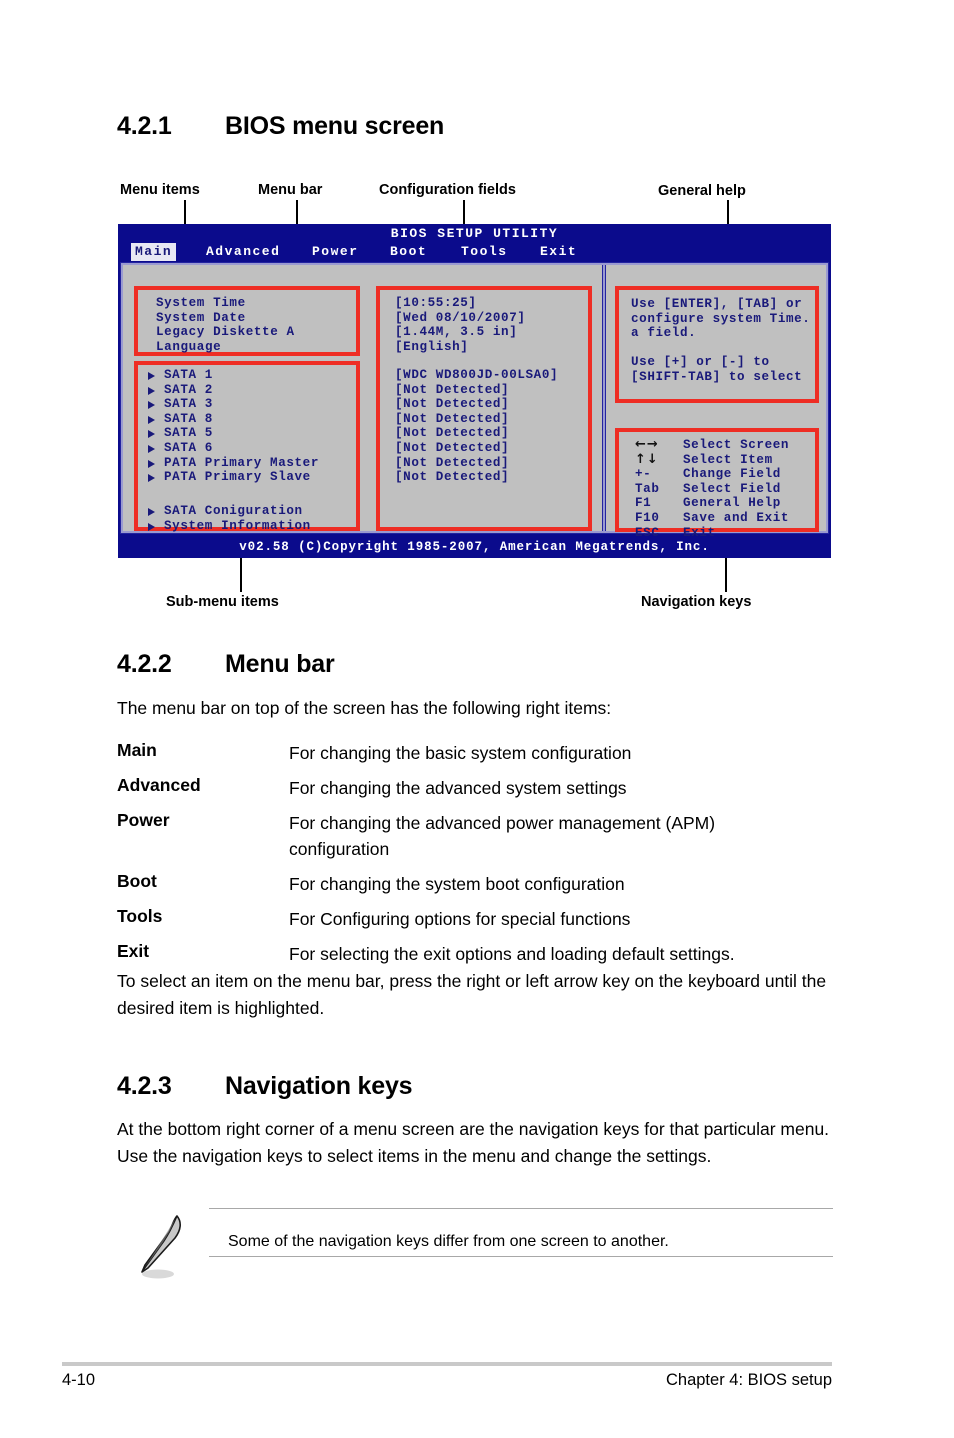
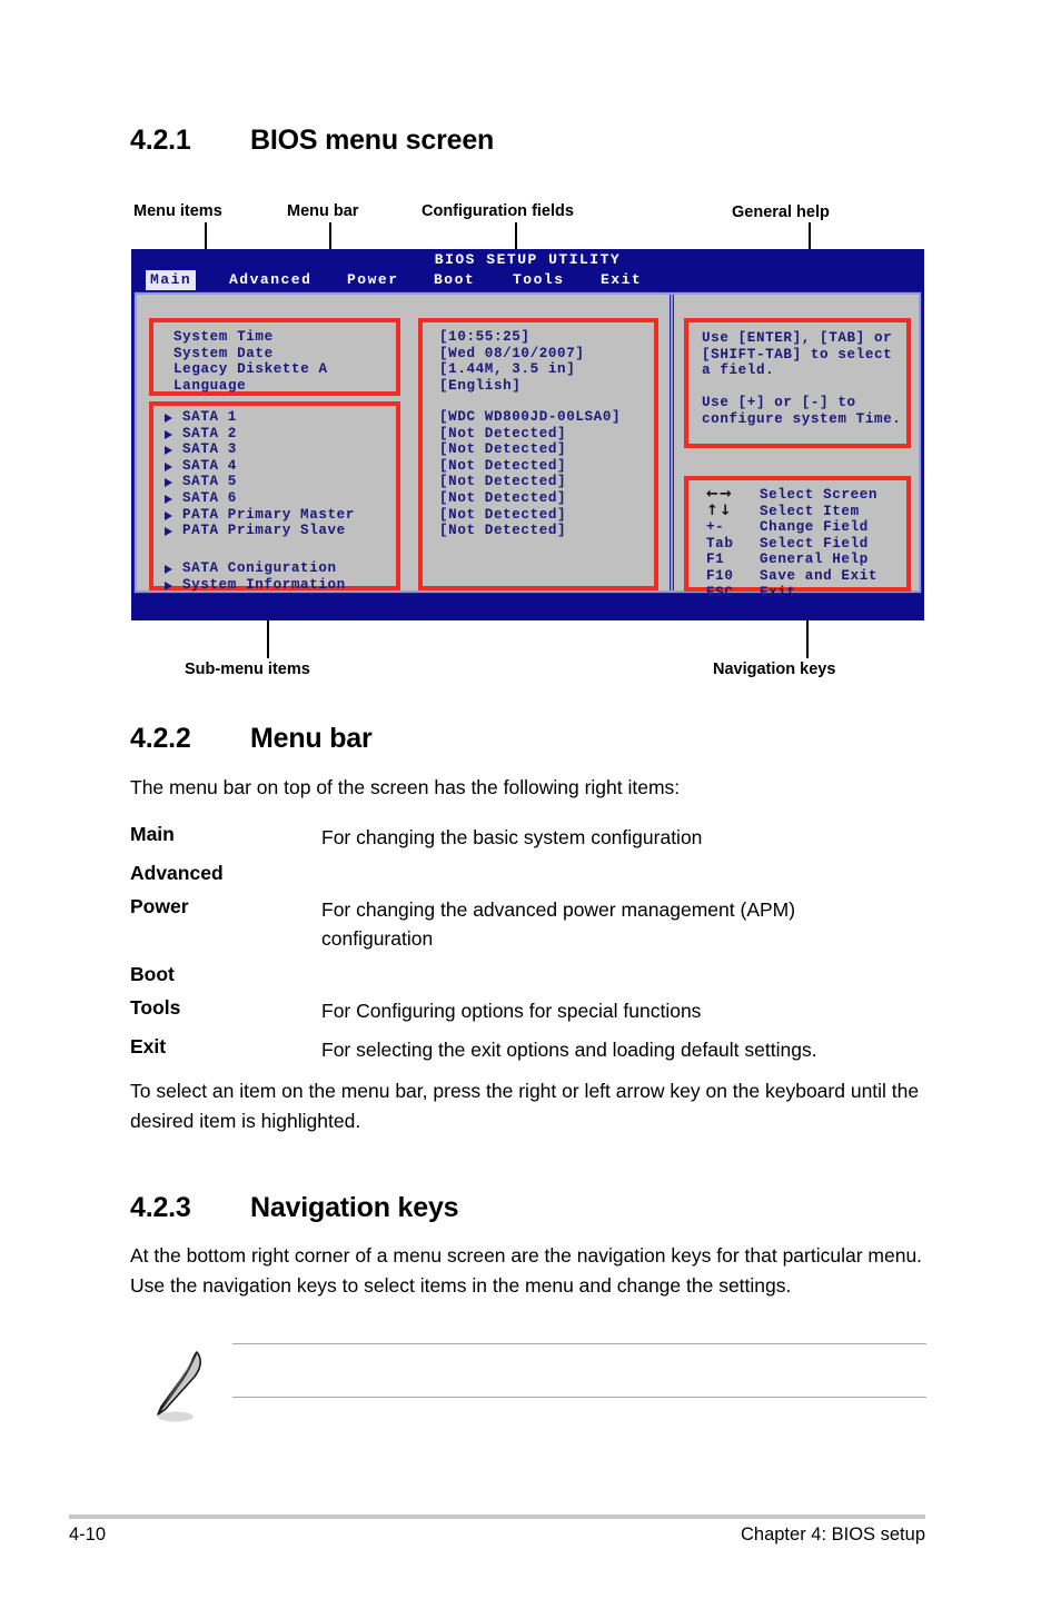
  4.2.1
  BIOS menu screen
  Menu items
  Menu bar
  Configuration fields
  General help
  Sub-menu items
  Navigation keys
  BIOS SETUP UTILITY
  Main
  Advanced
  Power
  Boot
  Tools
  Exit
  System Time
  System Date
  Legacy Diskette A
  Language
  SATA 1
  SATA 2
  SATA 3
- SATA 8
+ SATA 4
  SATA 5
  SATA 6
  PATA Primary Master
  PATA Primary Slave
  SATA Coniguration
  System Information
  [10:55:25]
  [Wed 08/10/2007]
  [1.44M, 3.5 in]
  [English]
  [WDC WD800JD-00LSA0]
  [Not Detected]
  [Not Detected]
  [Not Detected]
  [Not Detected]
  [Not Detected]
  [Not Detected]
  [Not Detected]
  Use [ENTER], [TAB] or
- configure system Time.
+ [SHIFT-TAB] to select
  a field.
  Use [+] or [-] to
- [SHIFT-TAB] to select
+ configure system Time.
  ←→
  Select Screen
  ↑↓
  Select Item
  +-
  Change Field
  Tab
  Select Field
  F1
  General Help
  F10
  Save and Exit
  ESC
  Exit
- v02.58 (C)Copyright 1985-2007, American Megatrends, Inc.
  4.2.2
  Menu bar
  The menu bar on top of the screen has the following right items:
  Main
  For changing the basic system configuration
  Advanced
- For changing the advanced system settings
  Power
  For changing the advanced power management (APM) configuration
  Boot
- For changing the system boot configuration
  Tools
  For Configuring options for special functions
  Exit
  For selecting the exit options and loading default settings.
  To select an item on the menu bar, press the right or left arrow key on the keyboard until the desired item is highlighted.
  4.2.3
  Navigation keys
  At the bottom right corner of a menu screen are the navigation keys for that particular menu. Use the navigation keys to select items in the menu and change the settings.
- Some of the navigation keys differ from one screen to another.
  4-10
  Chapter 4: BIOS setup
